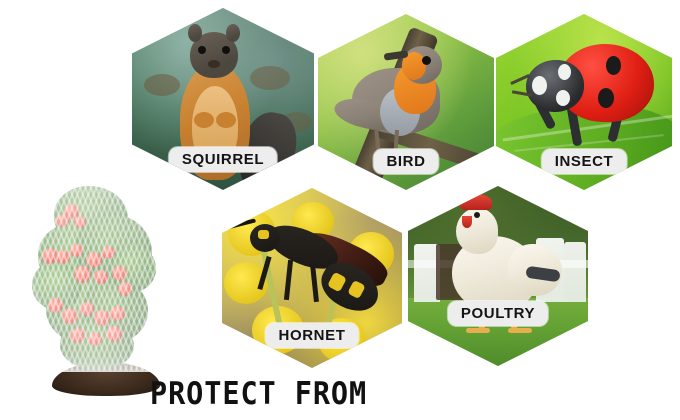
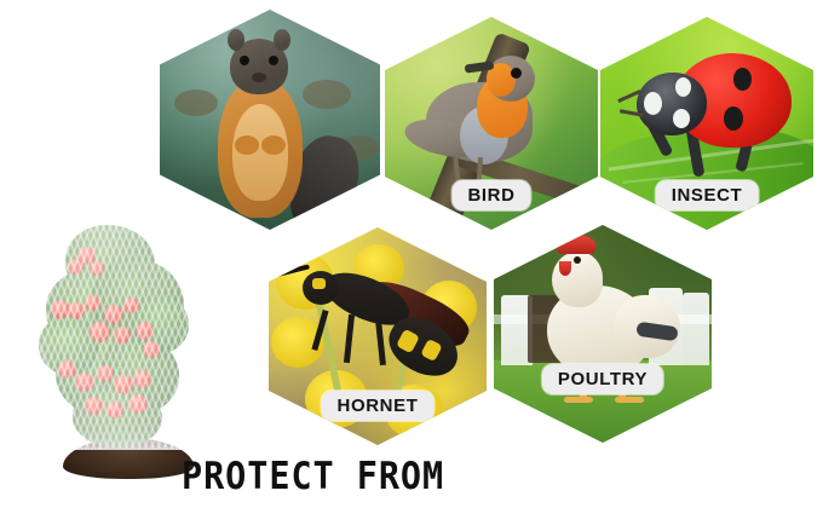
- SQUIRREL
  BIRD
  INSECT
  HORNET
  POULTRY
  PROTECT FROM
